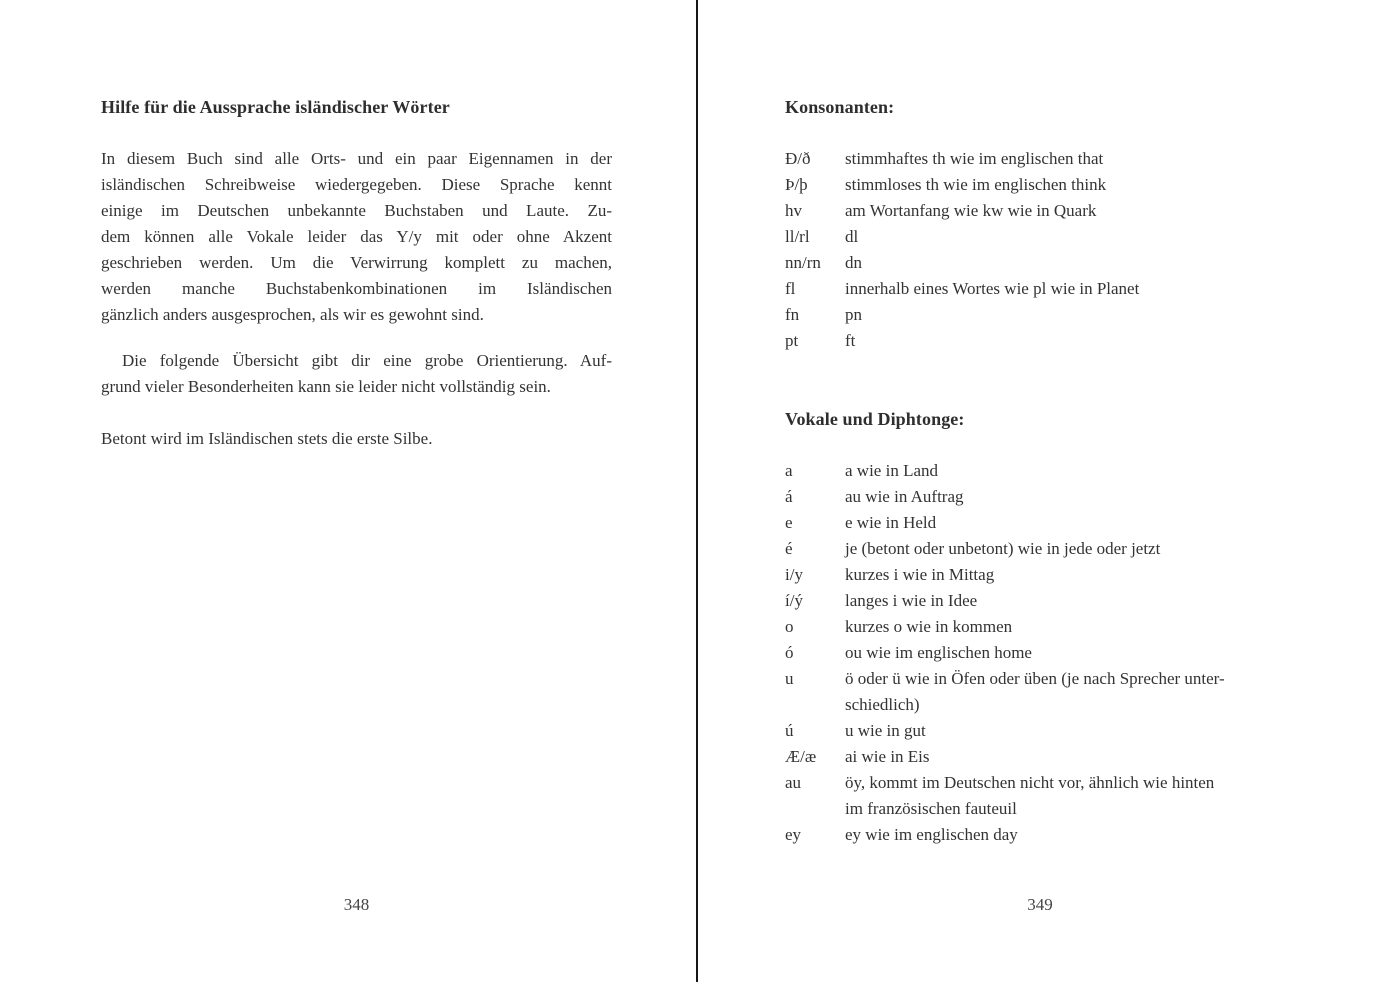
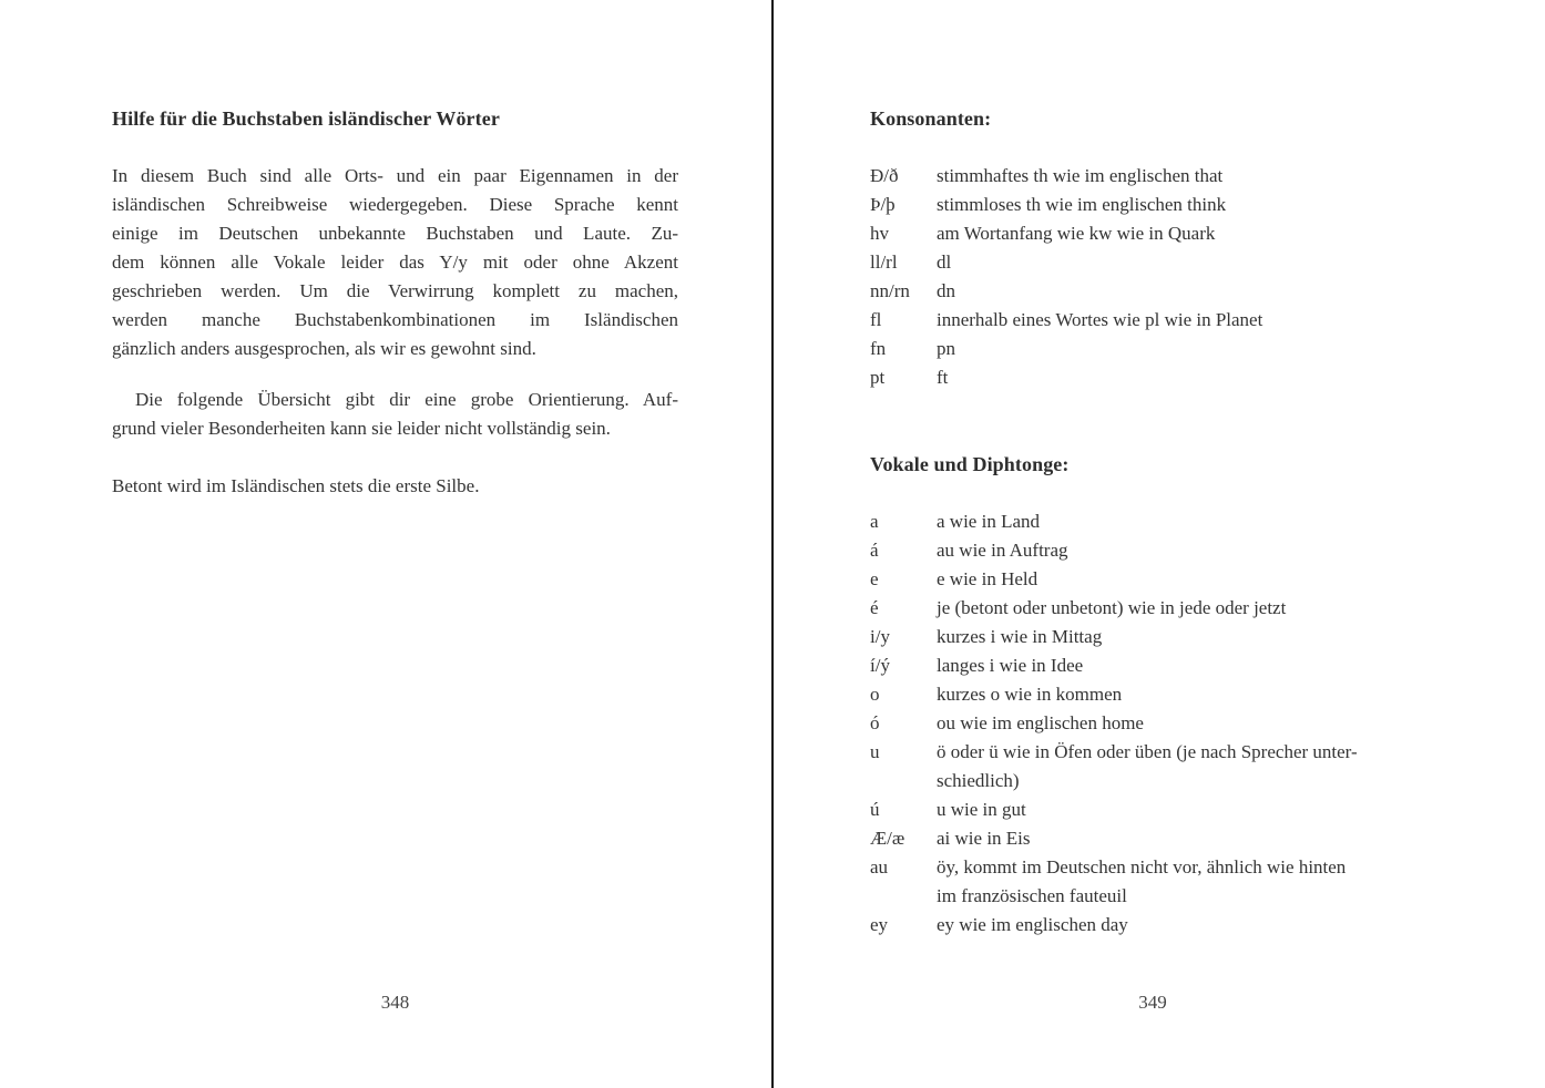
- Hilfe für die Aussprache isländischer Wörter
+ Hilfe für die Buchstaben isländischer Wörter
  In diesem Buch sind alle Orts- und ein paar Eigennamen in der
  isländischen Schreibweise wiedergegeben. Diese Sprache kennt
  einige im Deutschen unbekannte Buchstaben und Laute. Zu-
  dem können alle Vokale leider das Y/y mit oder ohne Akzent
  geschrieben werden. Um die Verwirrung komplett zu machen,
  werden manche Buchstabenkombinationen im Isländischen
  gänzlich anders ausgesprochen, als wir es gewohnt sind.
  Die folgende Übersicht gibt dir eine grobe Orientierung. Auf-
  grund vieler Besonderheiten kann sie leider nicht vollständig sein.
  Betont wird im Isländischen stets die erste Silbe.
  Konsonanten:
  Ð/ð
  stimmhaftes th wie im englischen that
  Þ/þ
  stimmloses th wie im englischen think
  hv
  am Wortanfang wie kw wie in Quark
  ll/rl
  dl
  nn/rn
  dn
  fl
  innerhalb eines Wortes wie pl wie in Planet
  fn
  pn
  pt
  ft
  Vokale und Diphtonge:
  a
  a wie in Land
  á
  au wie in Auftrag
  e
  e wie in Held
  é
  je (betont oder unbetont) wie in jede oder jetzt
  i/y
  kurzes i wie in Mittag
  í/ý
  langes i wie in Idee
  o
  kurzes o wie in kommen
  ó
  ou wie im englischen home
  u
  ö oder ü wie in Öfen oder üben (je nach Sprecher unter-
  schiedlich)
  ú
  u wie in gut
  Æ/æ
  ai wie in Eis
  au
  öy, kommt im Deutschen nicht vor, ähnlich wie hinten
  im französischen fauteuil
  ey
  ey wie im englischen day
  348
  349
